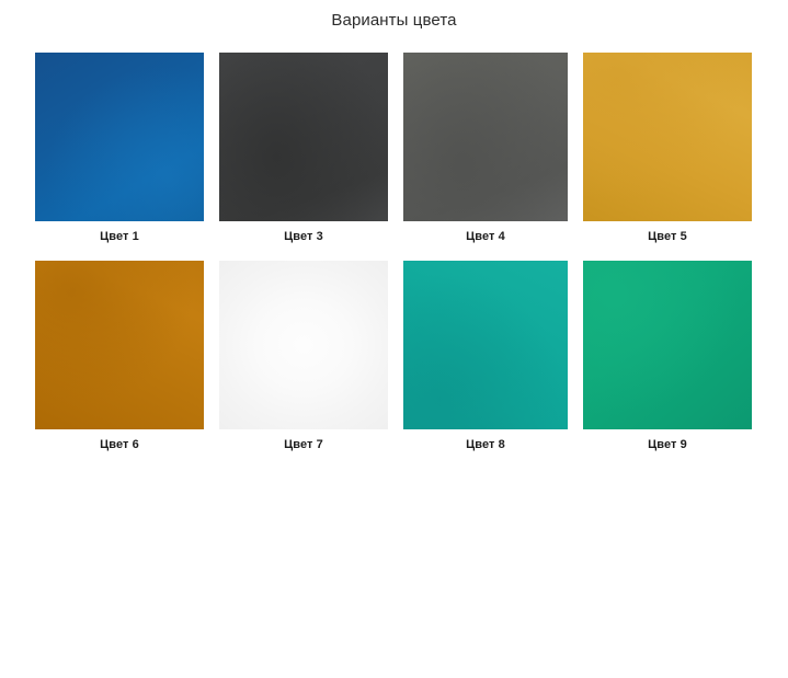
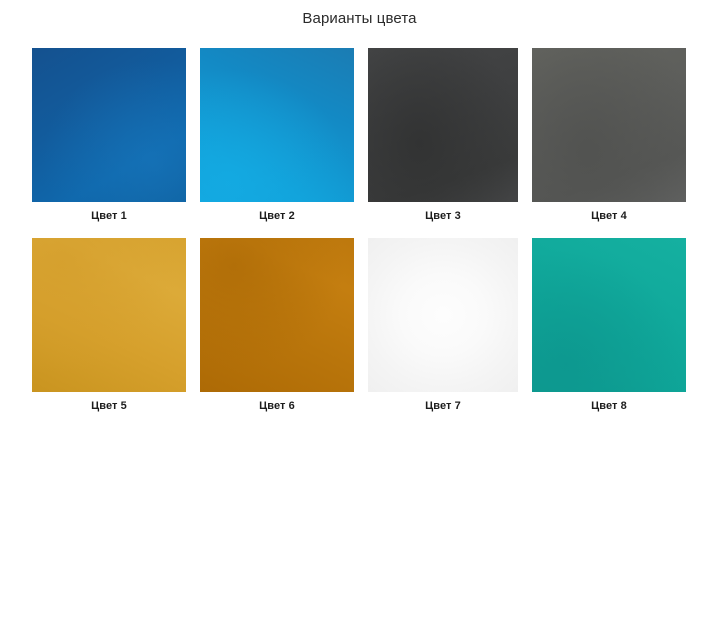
  Варианты цвета
  Цвет 1
+ Цвет 2
  Цвет 3
  Цвет 4
  Цвет 5
  Цвет 6
  Цвет 7
  Цвет 8
- Цвет 9
